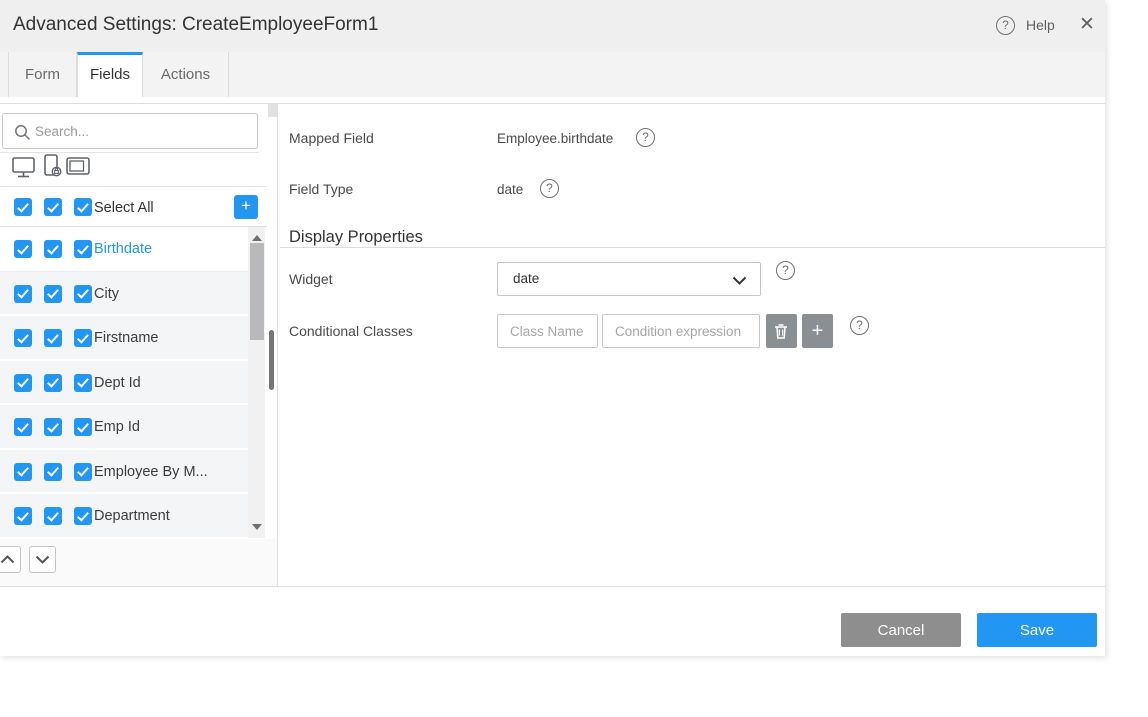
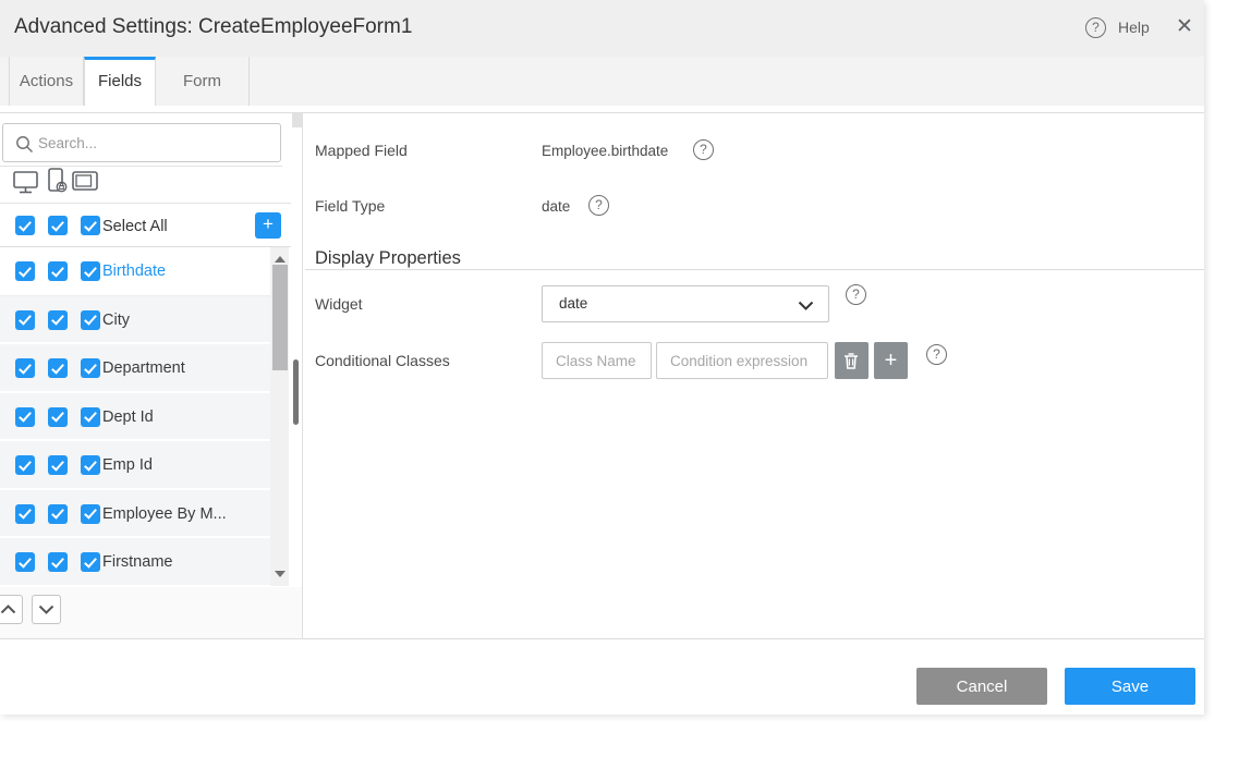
  Advanced Settings: CreateEmployeeForm1
  Help
  ✕
- Form
+ Actions
  Fields
- Actions
+ Form
  Search...
  Select All
  Birthdate
  City
- Firstname
+ Department
  Dept Id
  Emp Id
  Employee By M...
- Department
+ Firstname
  Mapped Field
  Employee.birthdate
  Field Type
  date
  Display Properties
  Widget
  date
  Conditional Classes
  Class Name
  Condition expression
  Cancel
  Save
